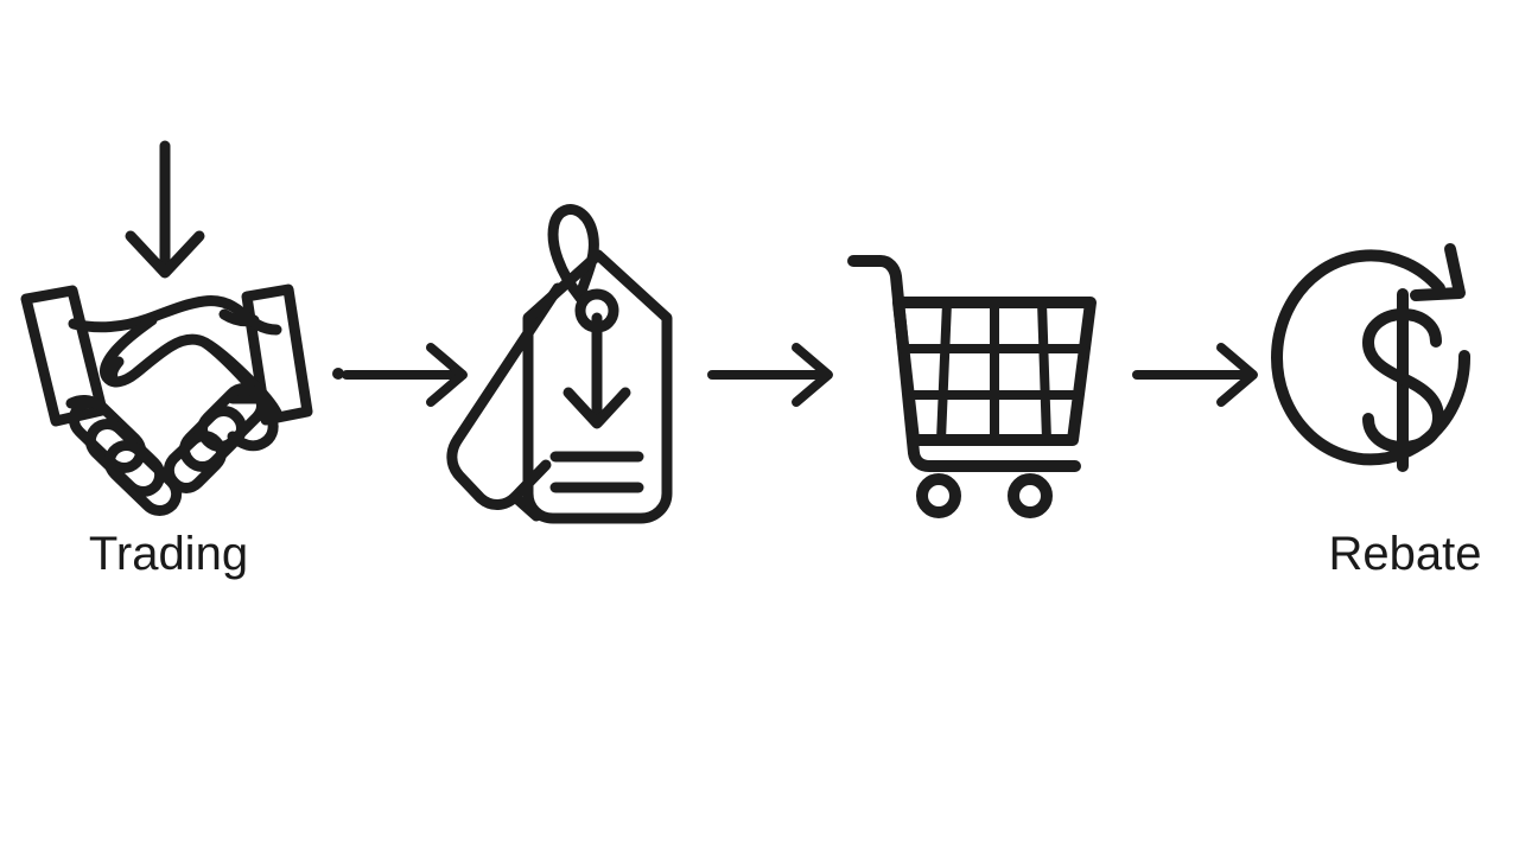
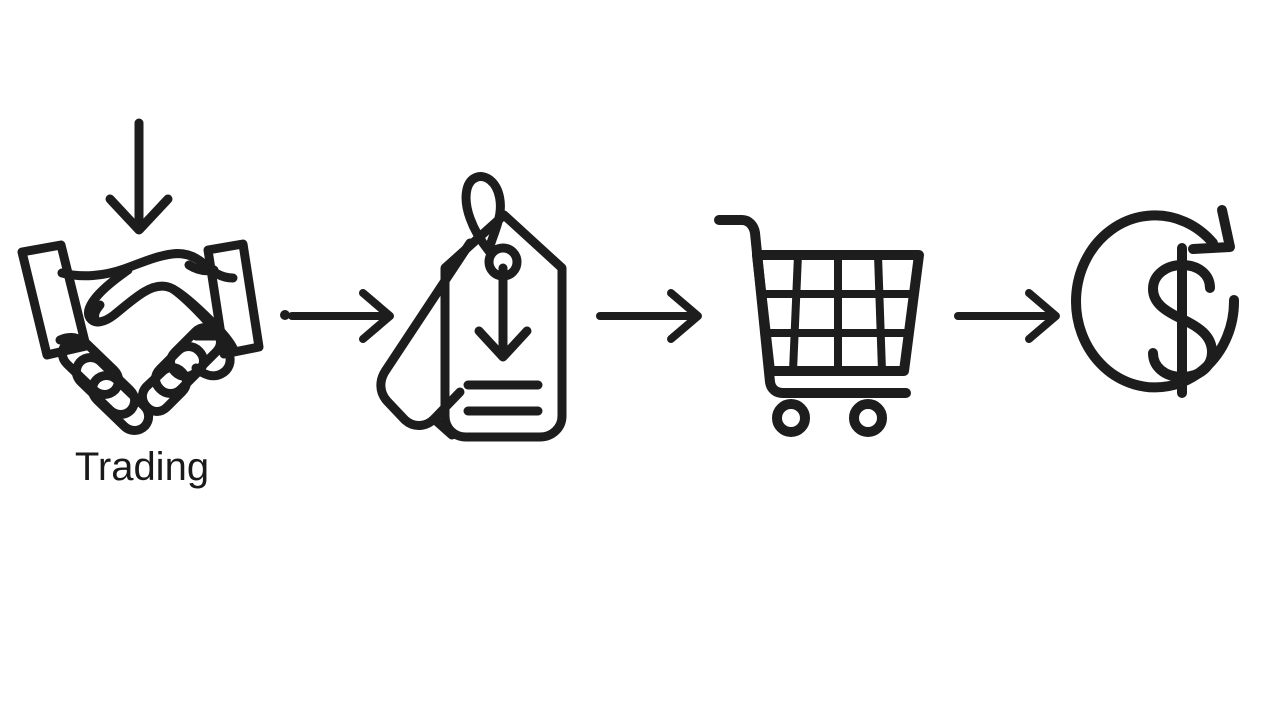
  Trading
- Rebate
